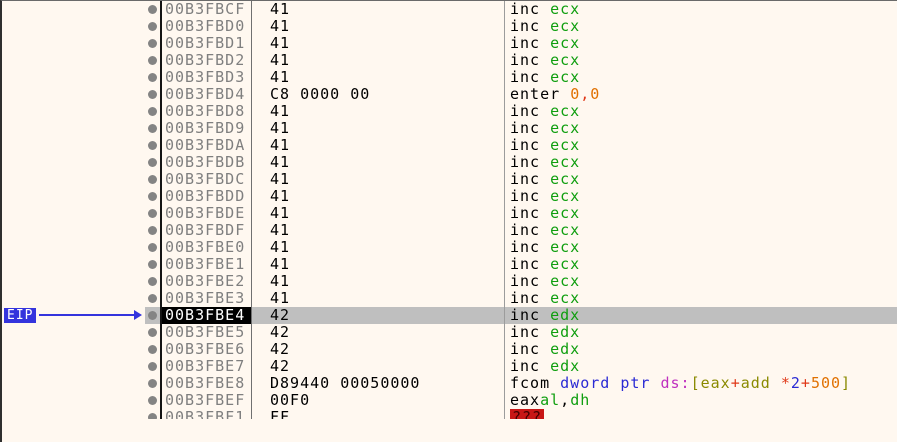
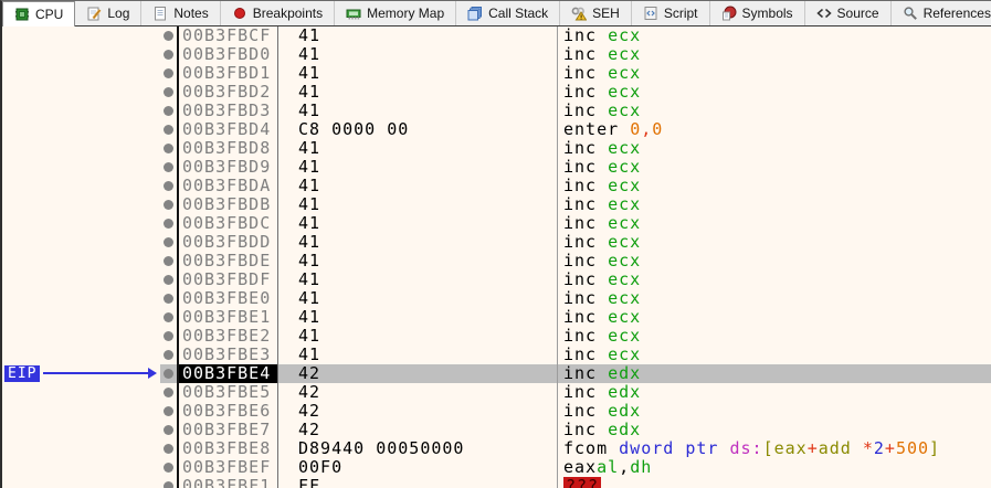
+ CPU
+ Log
+ Notes
+ Breakpoints
+ Memory Map
+ Call Stack
+ SEH
+ Script
+ Symbols
+ Source
+ References
  00B3FBCF
  41
  inc ecx
  00B3FBD0
  41
  inc ecx
  00B3FBD1
  41
  inc ecx
  00B3FBD2
  41
  inc ecx
  00B3FBD3
  41
  inc ecx
  00B3FBD4
  C8 0000 00
  enter 0,0
  00B3FBD8
  41
  inc ecx
  00B3FBD9
  41
  inc ecx
  00B3FBDA
  41
  inc ecx
  00B3FBDB
  41
  inc ecx
  00B3FBDC
  41
  inc ecx
  00B3FBDD
  41
  inc ecx
  00B3FBDE
  41
  inc ecx
  00B3FBDF
  41
  inc ecx
  00B3FBE0
  41
  inc ecx
  00B3FBE1
  41
  inc ecx
  00B3FBE2
  41
  inc ecx
  00B3FBE3
  41
  inc ecx
  EIP
  00B3FBE4
  42
  inc edx
  00B3FBE5
  42
  inc edx
  00B3FBE6
  42
  inc edx
  00B3FBE7
  42
  inc edx
  00B3FBE8
  D89440 00050000
  fcom dword ptr ds:[eax+add *2+500]
  00B3FBEF
  00F0
  eaxal,dh
  00B3FBF1
  FF
  ???
